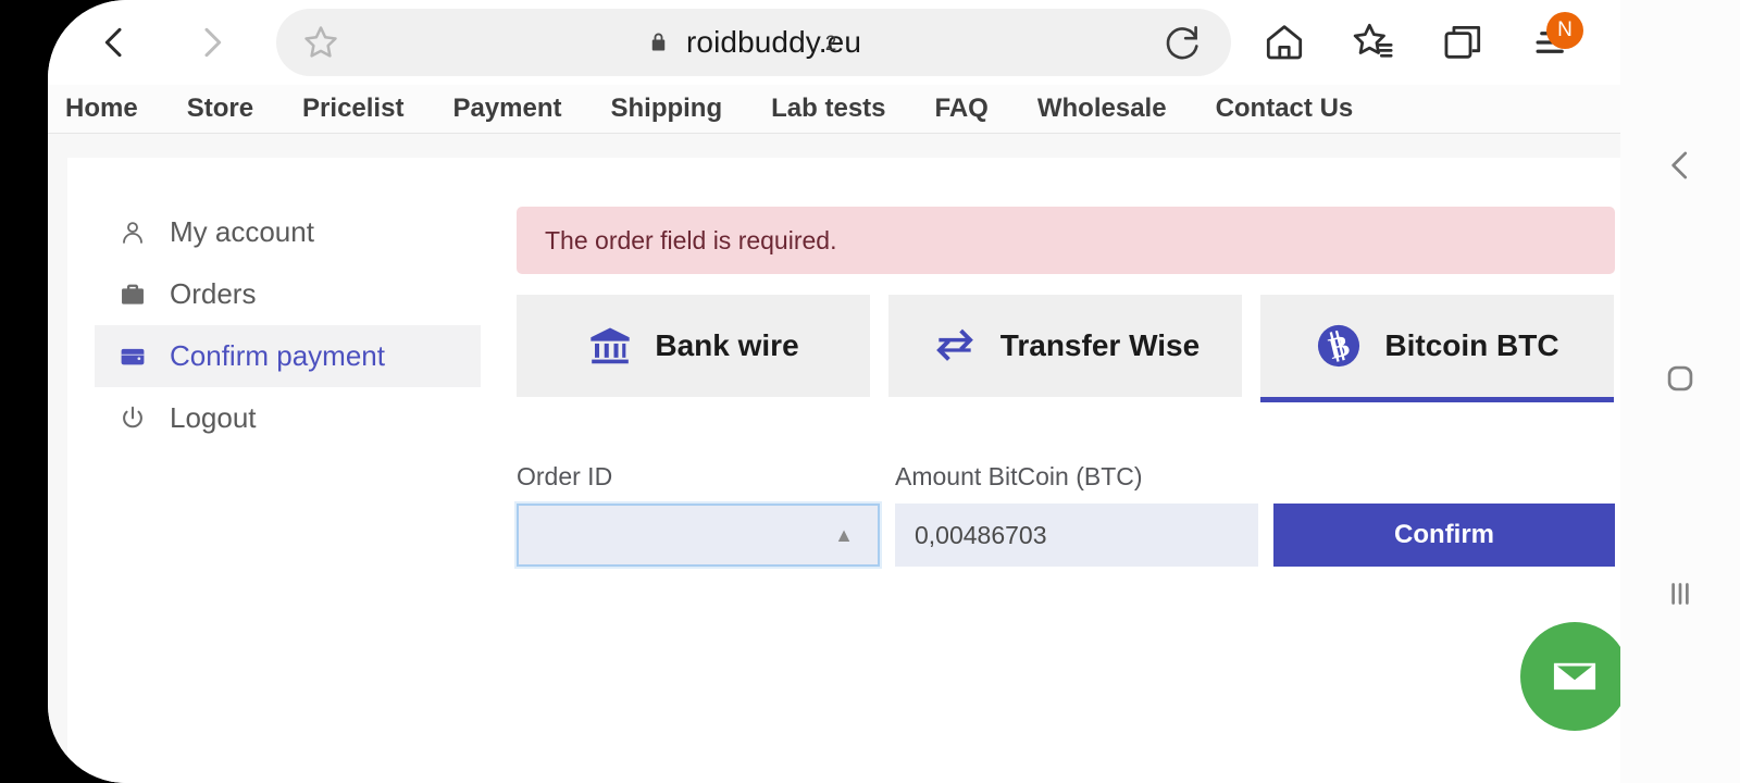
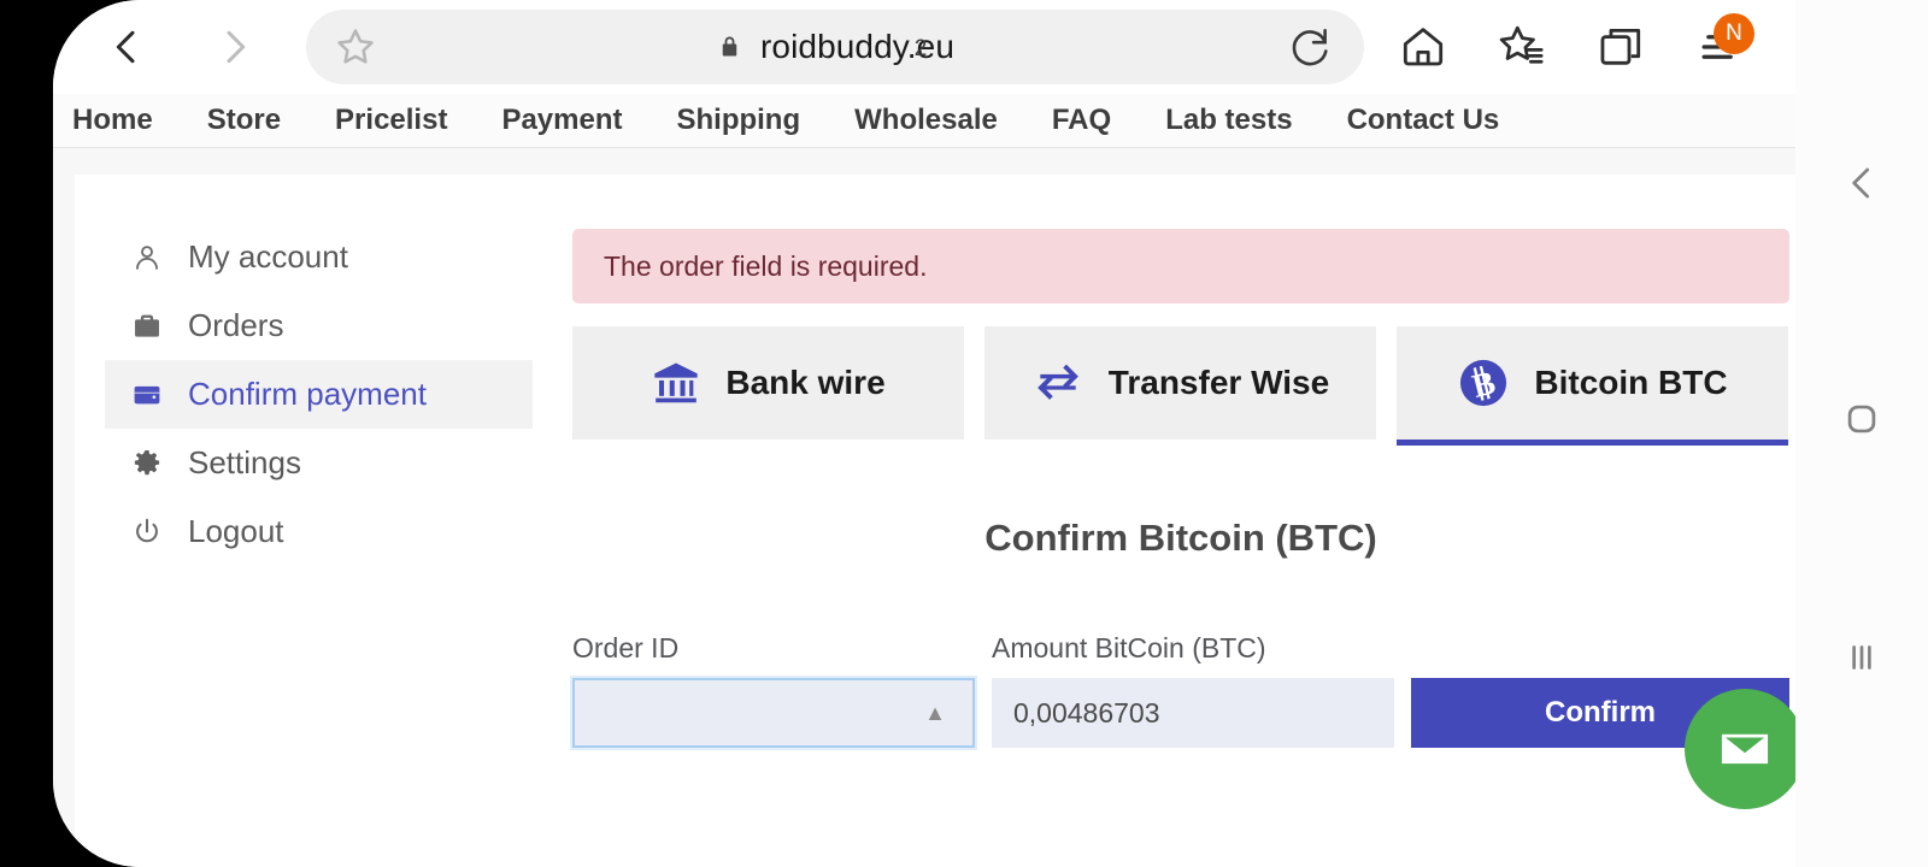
  roidbuddy.eu
  2
  N
  Home
  Store
  Pricelist
  Payment
  Shipping
- Lab tests
+ Wholesale
  FAQ
- Wholesale
+ Lab tests
  Contact Us
  My account
  Orders
  Confirm payment
+ Settings
  Logout
  The order field is required.
  Bank wire
  Transfer Wise
  Bitcoin BTC
+ Confirm Bitcoin (BTC)
  Order ID
  ▲
  Amount BitCoin (BTC)
  0,00486703
  Confirm
